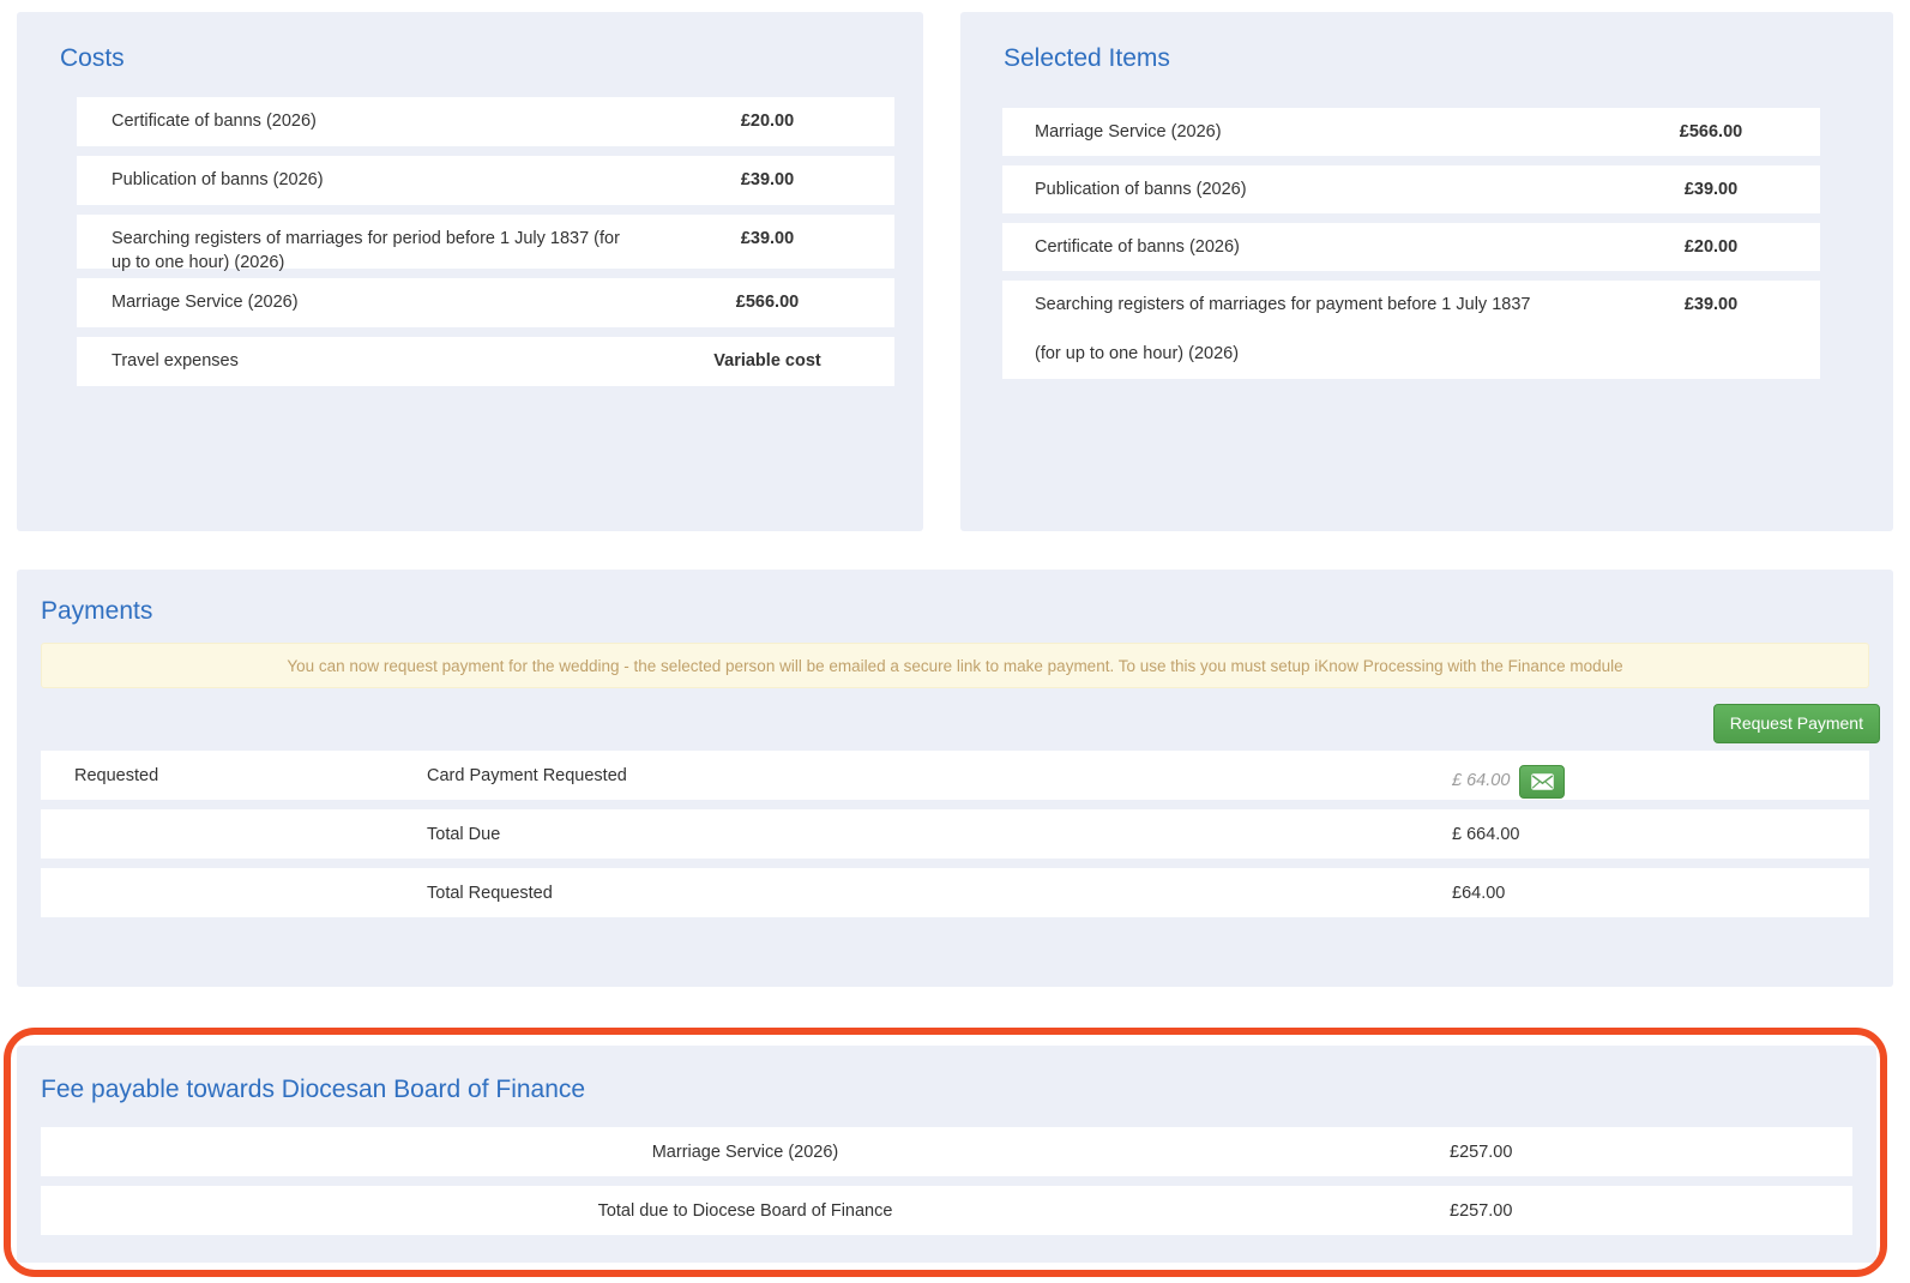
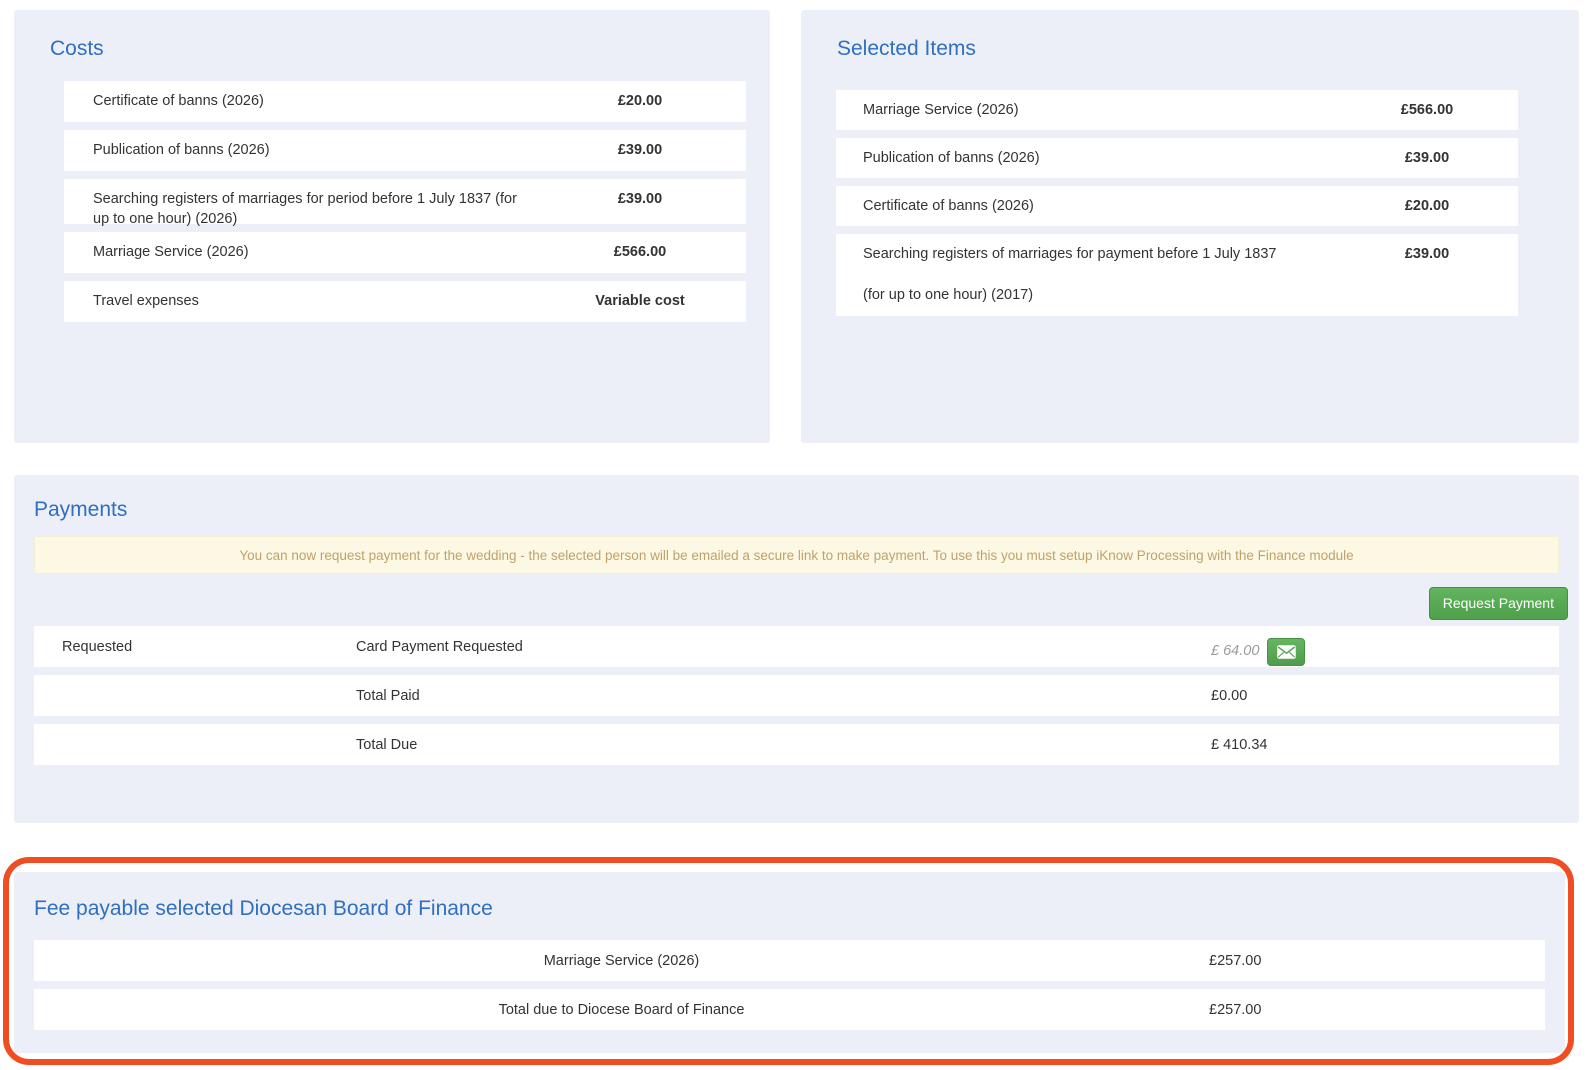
  Costs
  Certificate of banns (2026)
  £20.00
  Publication of banns (2026)
  £39.00
  Searching registers of marriages for period before 1 July 1837 (for up to one hour) (2026)
  £39.00
  Marriage Service (2026)
  £566.00
  Travel expenses
  Variable cost
  Selected Items
  Marriage Service (2026)
  £566.00
  Publication of banns (2026)
  £39.00
  Certificate of banns (2026)
  £20.00
  Searching registers of marriages for payment before 1 July 1837
- (for up to one hour) (2026)
+ (for up to one hour) (2017)
  £39.00
  Payments
  You can now request payment for the wedding - the selected person will be emailed a secure link to make payment. To use this you must setup iKnow Processing with the Finance module
  Request Payment
  Requested
  Card Payment Requested
  £ 64.00
+ Total Paid
+ £0.00
  Total Due
- £ 664.00
+ £ 410.34
- Total Requested
- £64.00
- Fee payable towards Diocesan Board of Finance
+ Fee payable selected Diocesan Board of Finance
  Marriage Service (2026)
  £257.00
  Total due to Diocese Board of Finance
  £257.00
